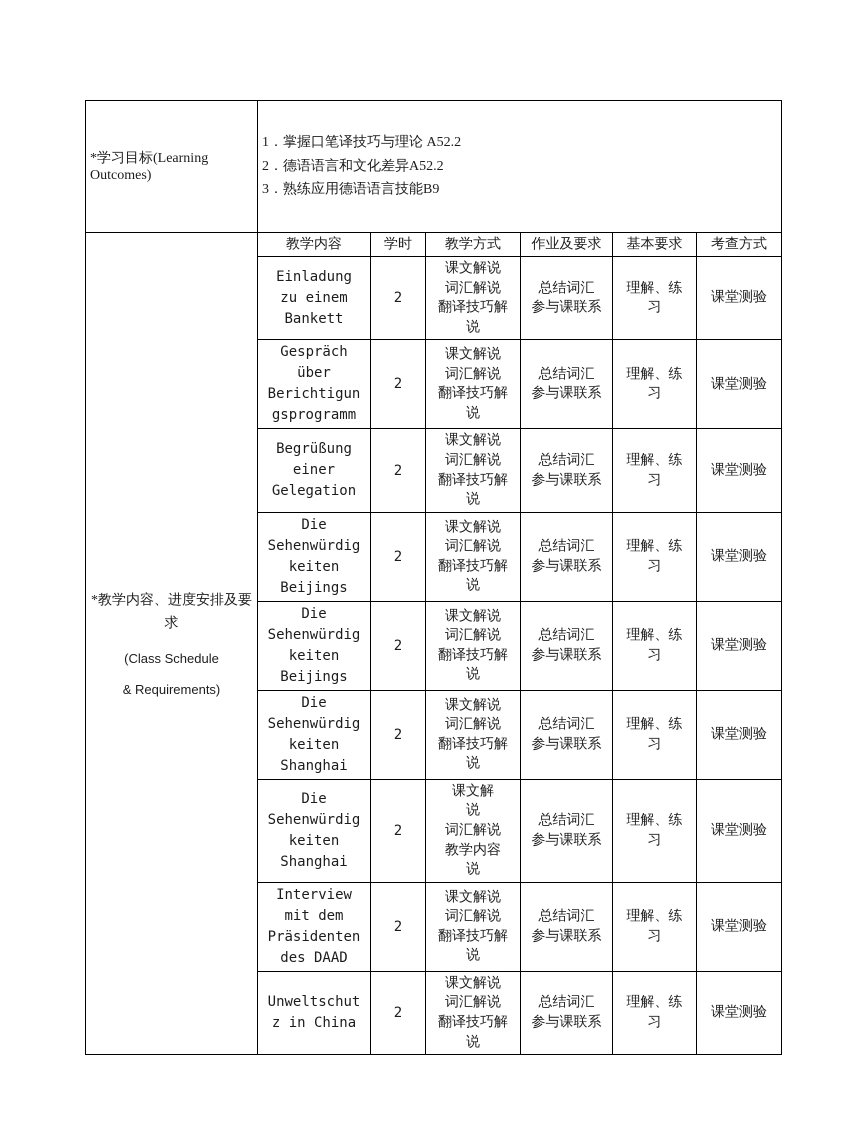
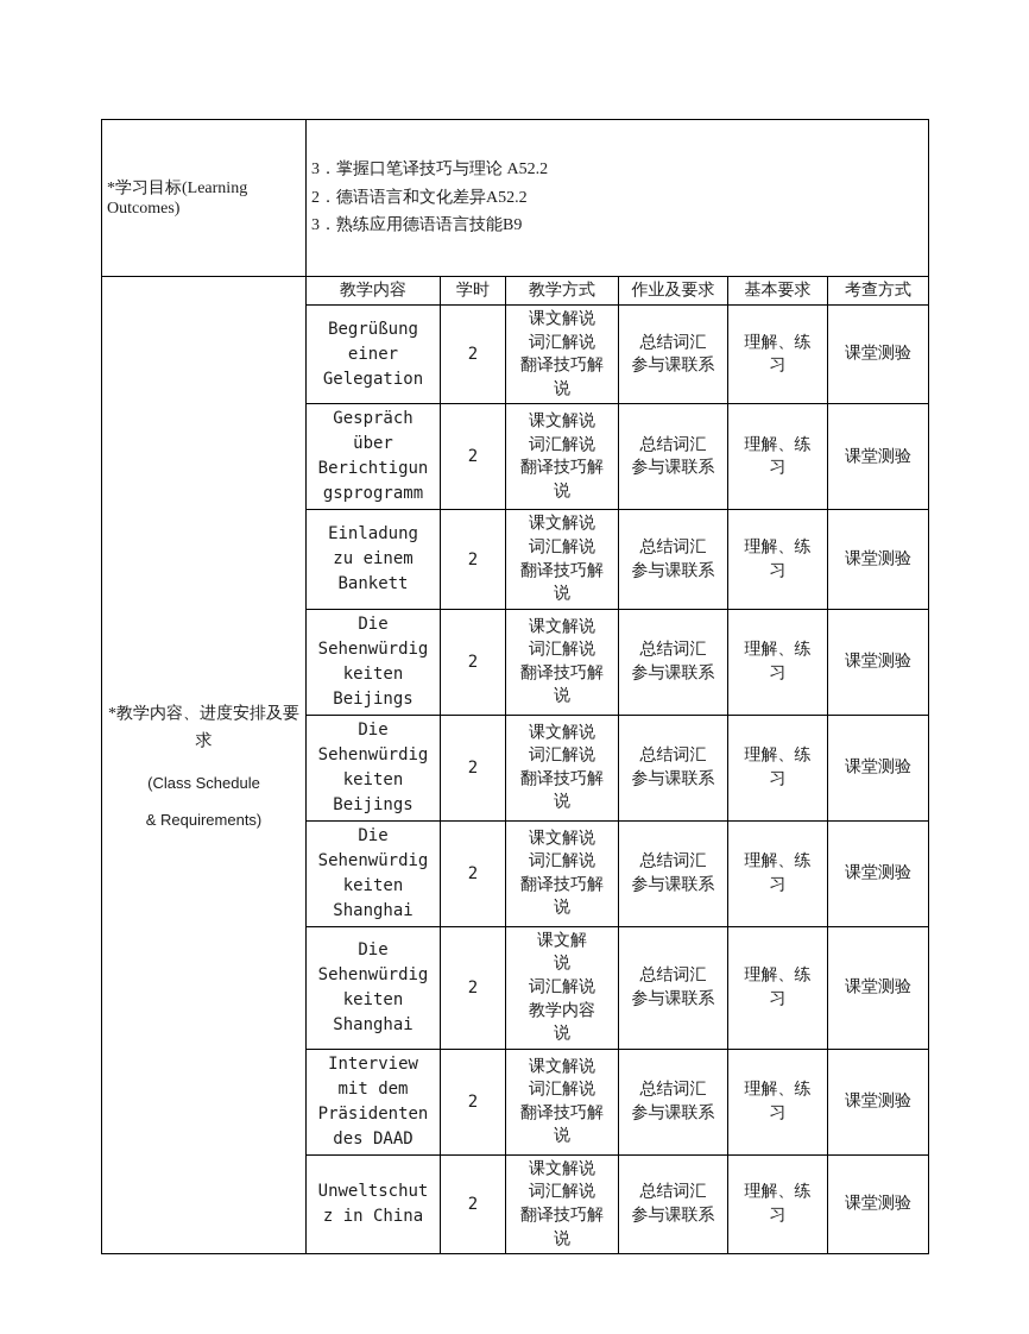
- *学习目标(Learning Outcomes)	1．掌握口笔译技巧与理论 A52.2 2．德语语言和文化差异A52.2 3．熟练应用德语语言技能B9
+ *学习目标(Learning Outcomes)	3．掌握口笔译技巧与理论 A52.2 2．德语语言和文化差异A52.2 3．熟练应用德语语言技能B9
  *教学内容、进度安排及要求 (Class Schedule & Requirements)	教学内容	学时	教学方式	作业及要求	基本要求	考查方式
- Einladung zu einem Bankett	2	课文解说 词汇解说 翻译技巧解 说	总结词汇 参与课联系	理解、练 习	课堂测验
+ Begrüßung einer Gelegation	2	课文解说 词汇解说 翻译技巧解 说	总结词汇 参与课联系	理解、练 习	课堂测验
  Gespräch über Berichtigun gsprogramm	2	课文解说 词汇解说 翻译技巧解 说	总结词汇 参与课联系	理解、练 习	课堂测验
- Begrüßung einer Gelegation	2	课文解说 词汇解说 翻译技巧解 说	总结词汇 参与课联系	理解、练 习	课堂测验
+ Einladung zu einem Bankett	2	课文解说 词汇解说 翻译技巧解 说	总结词汇 参与课联系	理解、练 习	课堂测验
  Die Sehenwürdig keiten Beijings	2	课文解说 词汇解说 翻译技巧解 说	总结词汇 参与课联系	理解、练 习	课堂测验
  Die Sehenwürdig keiten Beijings	2	课文解说 词汇解说 翻译技巧解 说	总结词汇 参与课联系	理解、练 习	课堂测验
  Die Sehenwürdig keiten Shanghai	2	课文解说 词汇解说 翻译技巧解 说	总结词汇 参与课联系	理解、练 习	课堂测验
  Die Sehenwürdig keiten Shanghai	2	课文解 说 词汇解说 教学内容 说	总结词汇 参与课联系	理解、练 习	课堂测验
  Interview mit dem Präsidenten des DAAD	2	课文解说 词汇解说 翻译技巧解 说	总结词汇 参与课联系	理解、练 习	课堂测验
  Unweltschut z in China	2	课文解说 词汇解说 翻译技巧解 说	总结词汇 参与课联系	理解、练 习	课堂测验
